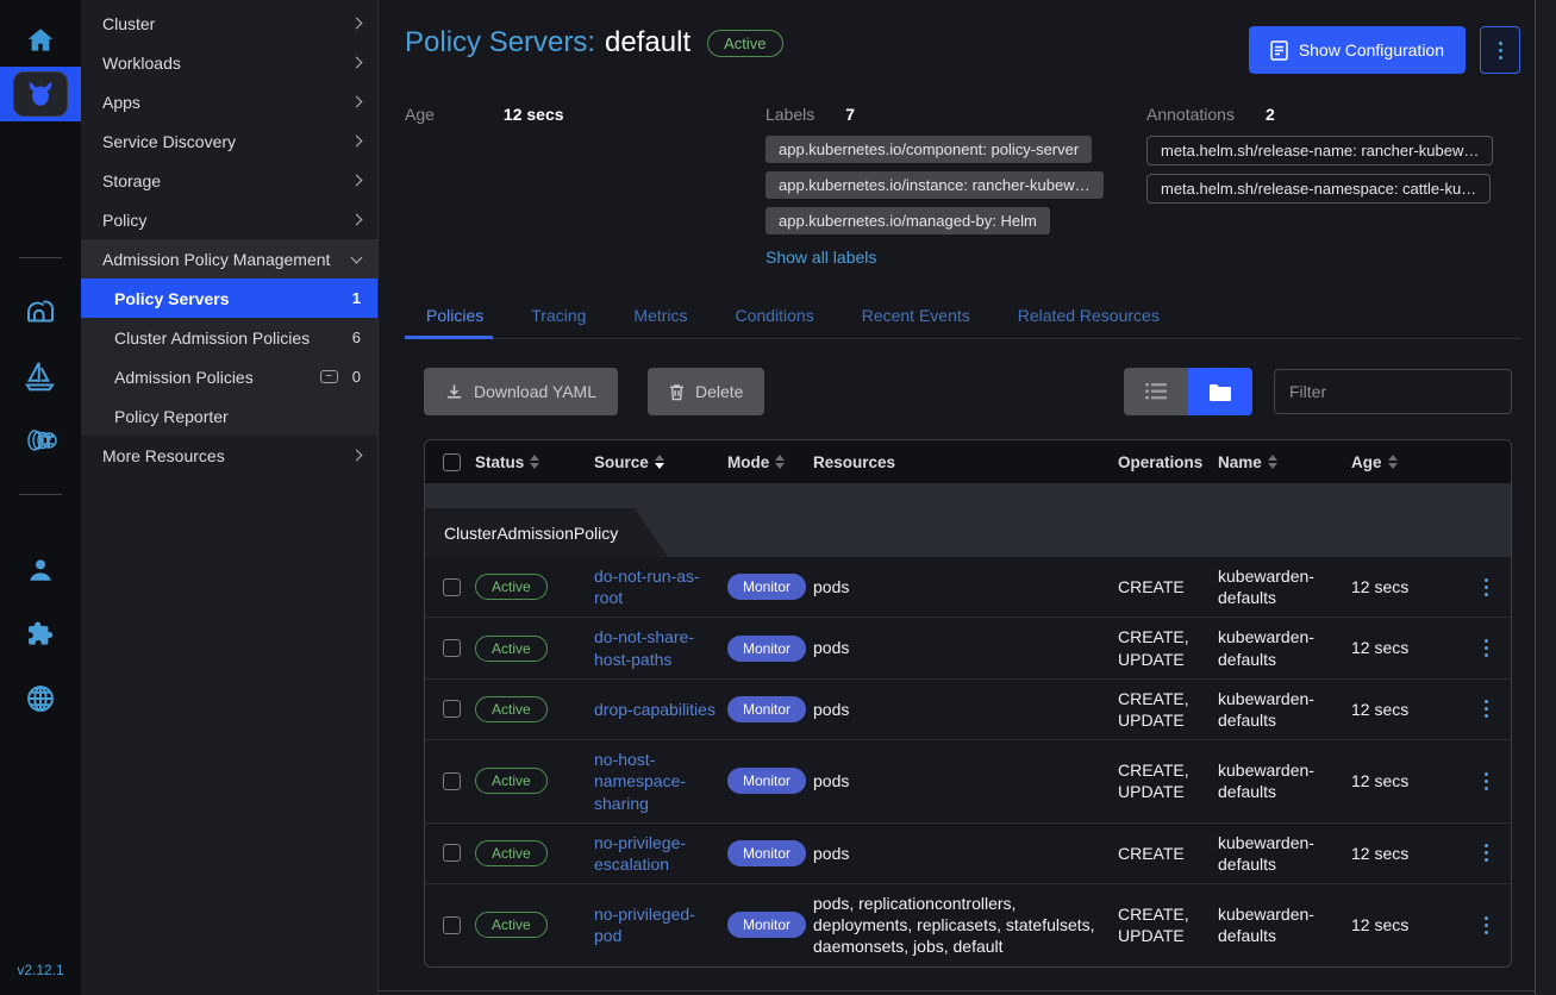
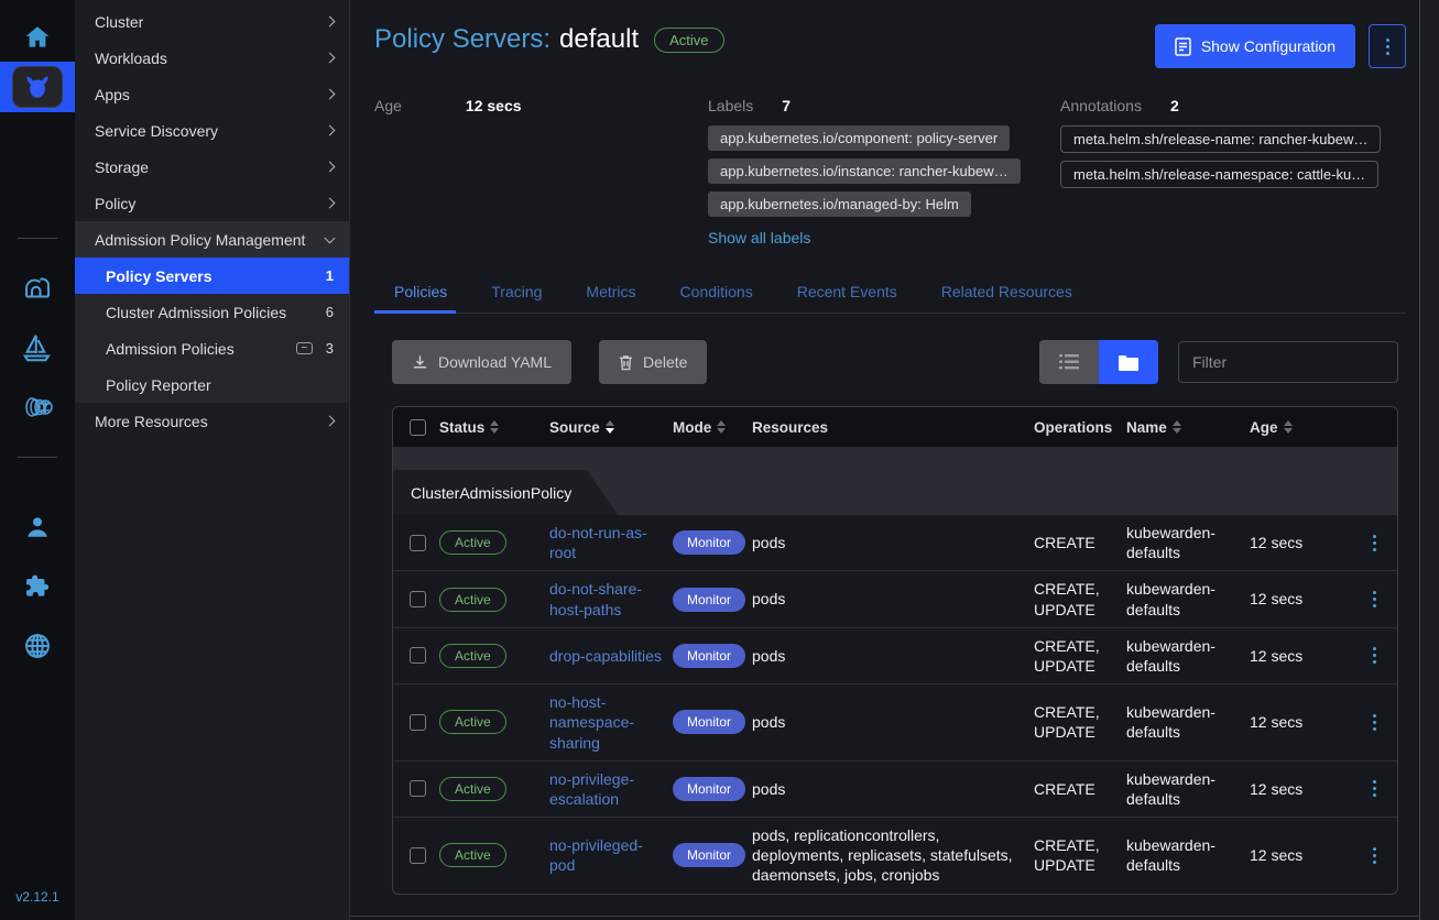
  v2.12.1
  Cluster
  Workloads
  Apps
  Service Discovery
  Storage
  Policy
  Admission Policy Management
  Policy Servers
  1
  Cluster Admission Policies
  6
  Admission Policies
  −
- 0
+ 3
  Policy Reporter
  More Resources
  Policy Servers:
  default
  Active
  Show Configuration
  Age
  12 secs
  Labels
  7
  app.kubernetes.io/component: policy-server
  app.kubernetes.io/instance: rancher-kubew…
  app.kubernetes.io/managed-by: Helm
  Show all labels
  Annotations
  2
  meta.helm.sh/release-name: rancher-kubew…
  meta.helm.sh/release-namespace: cattle-ku…
  Policies
  Tracing
  Metrics
  Conditions
  Recent Events
  Related Resources
  Download YAML
  Delete
  Filter
  Status
  Source
  Mode
  Resources
  Operations
  Name
  Age
  ClusterAdmissionPolicy
  Active
  do-not-run-as-root
  Monitor
  pods
  CREATE
  kubewarden-defaults
  12 secs
  Active
  do-not-share-host-paths
  Monitor
  pods
  CREATE, UPDATE
  kubewarden-defaults
  12 secs
  Active
  drop-capabilities
  Monitor
  pods
  CREATE, UPDATE
  kubewarden-defaults
  12 secs
  Active
  no-host-namespace-sharing
  Monitor
  pods
  CREATE, UPDATE
  kubewarden-defaults
  12 secs
  Active
  no-privilege-escalation
  Monitor
  pods
  CREATE
  kubewarden-defaults
  12 secs
  Active
  no-privileged-pod
  Monitor
- pods, replicationcontrollers, deployments, replicasets, statefulsets, daemonsets, jobs, default
+ pods, replicationcontrollers, deployments, replicasets, statefulsets, daemonsets, jobs, cronjobs
  CREATE, UPDATE
  kubewarden-defaults
  12 secs
